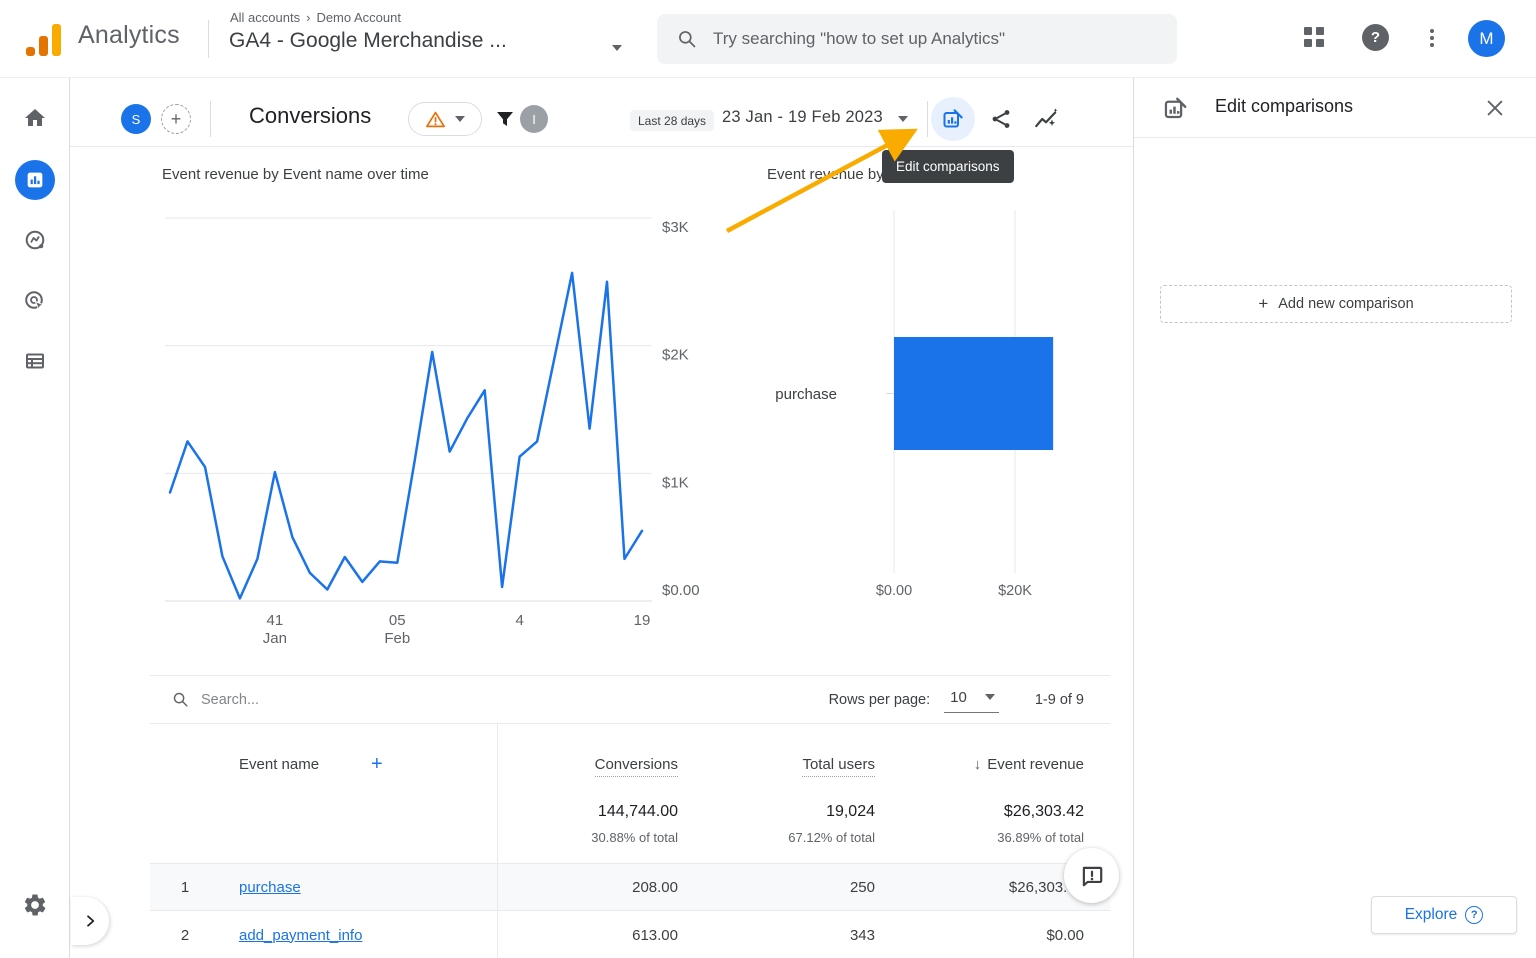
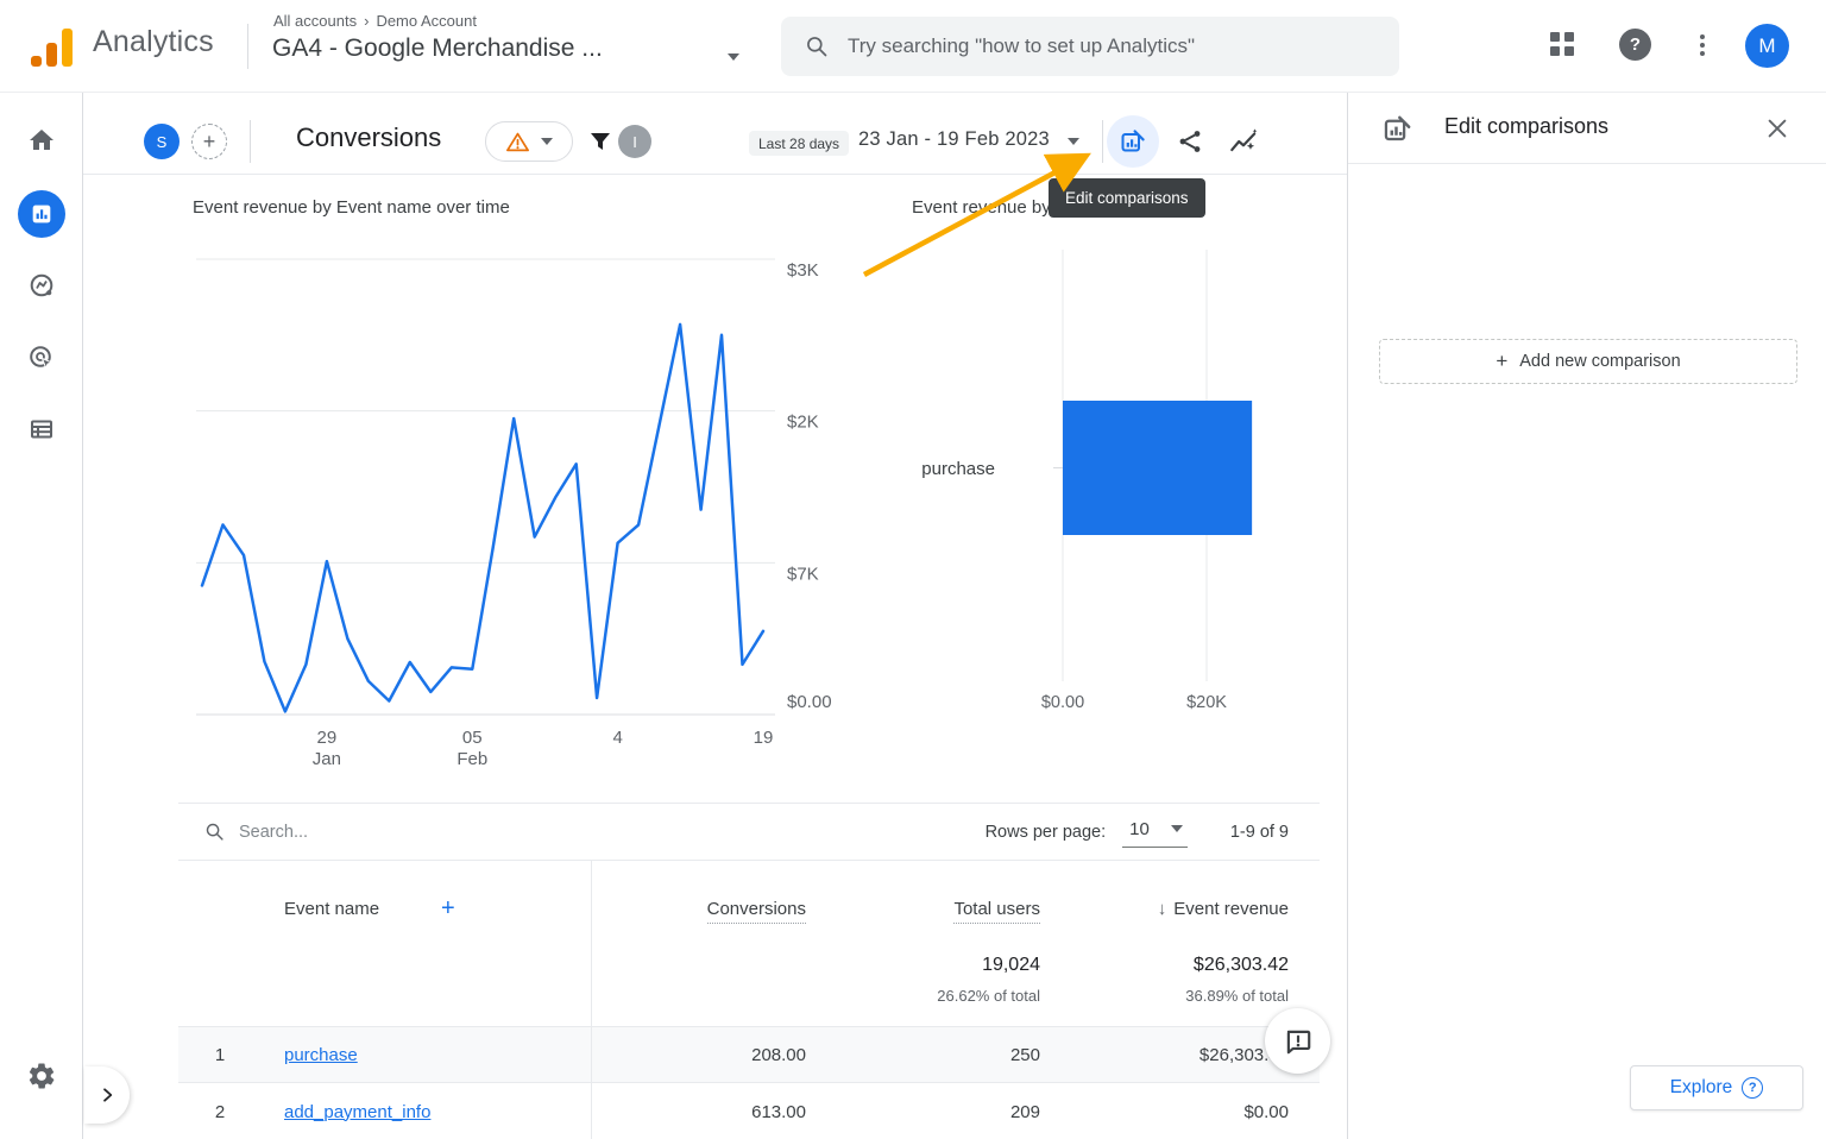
  Analytics
  All accounts › Demo Account
  GA4 - Google Merchandise ...
  Try searching "how to set up Analytics"
  ?
  M
  S
  +
  Conversions
  I
  Last 28 days
  23 Jan - 19 Feb 2023
  Event revenue by Event name over time
  $0.00
- $1K
+ $7K
  $2K
  $3K
- 41
+ 29
  Jan
  05
  Feb
  4
  19
  $0.00
  $20K
  purchase
  Edit comparisons
  Search...
  Rows per page:
  10
  1-9 of 9
  Event name
  +
  Conversions
  Total users
  ↓ Event revenue
- 144,744.00
- 30.88% of total
  19,024
- 67.12% of total
+ 26.62% of total
  $26,303.42
  36.89% of total
  1
  purchase
  208.00
  250
  $26,303.
  2
  add_payment_info
  613.00
- 343
+ 209
  $0.00
  Edit comparisons
  +
  Add new comparison
  Explore
  ?
